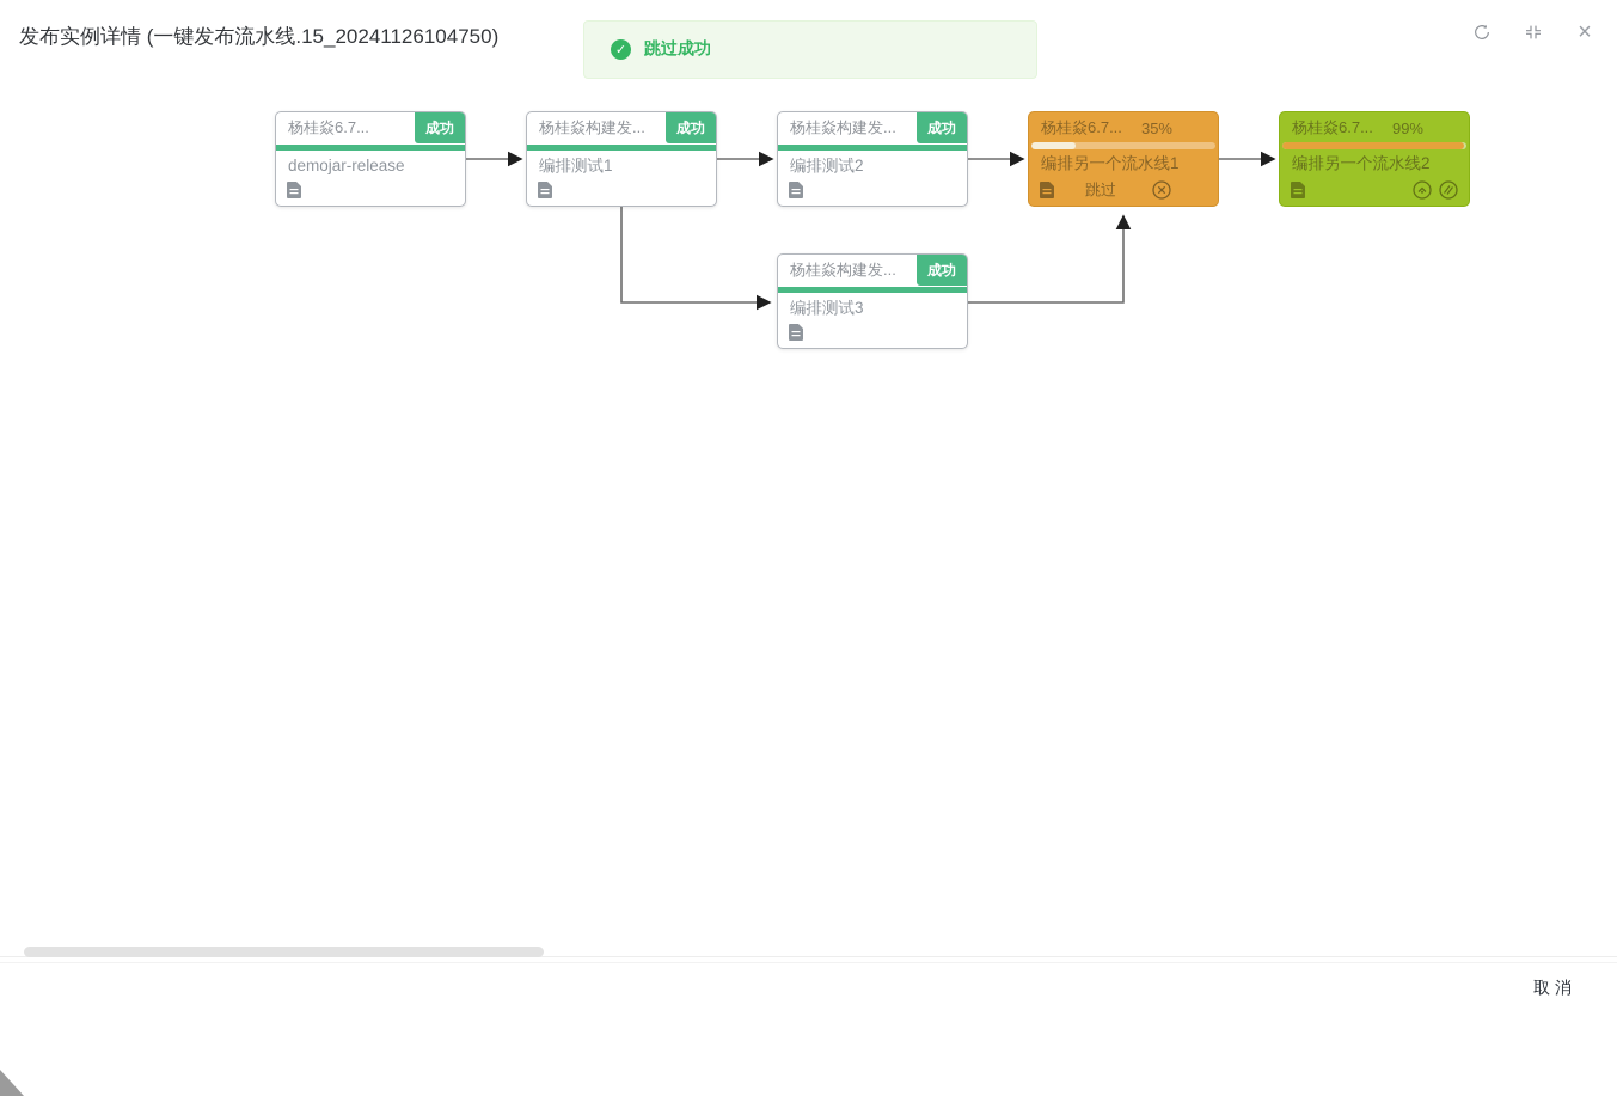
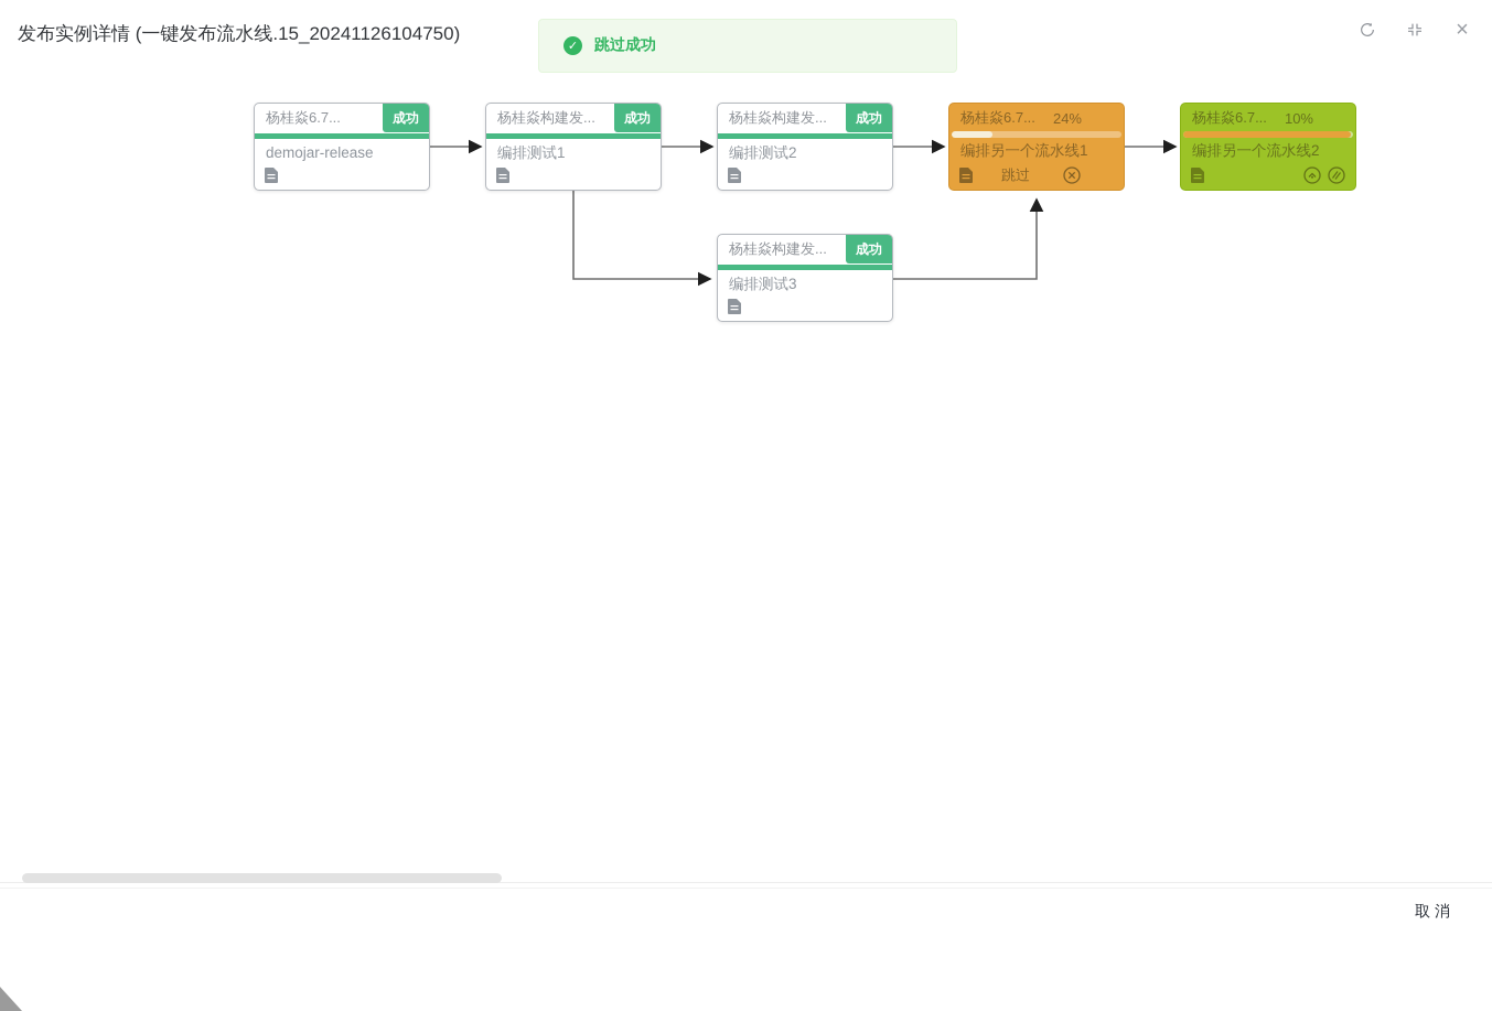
  发布实例详情 (一键发布流水线.15_20241126104750)
  ×
  ✓
  跳过成功
  杨桂焱6.7...
  成功
  demojar-release
  杨桂焱构建发...
  成功
  编排测试1
  杨桂焱构建发...
  成功
  编排测试2
  杨桂焱构建发...
  成功
  编排测试3
  杨桂焱6.7...
- 35%
+ 24%
  编排另一个流水线1
  跳过
  杨桂焱6.7...
- 99%
+ 10%
  编排另一个流水线2
  取 消
